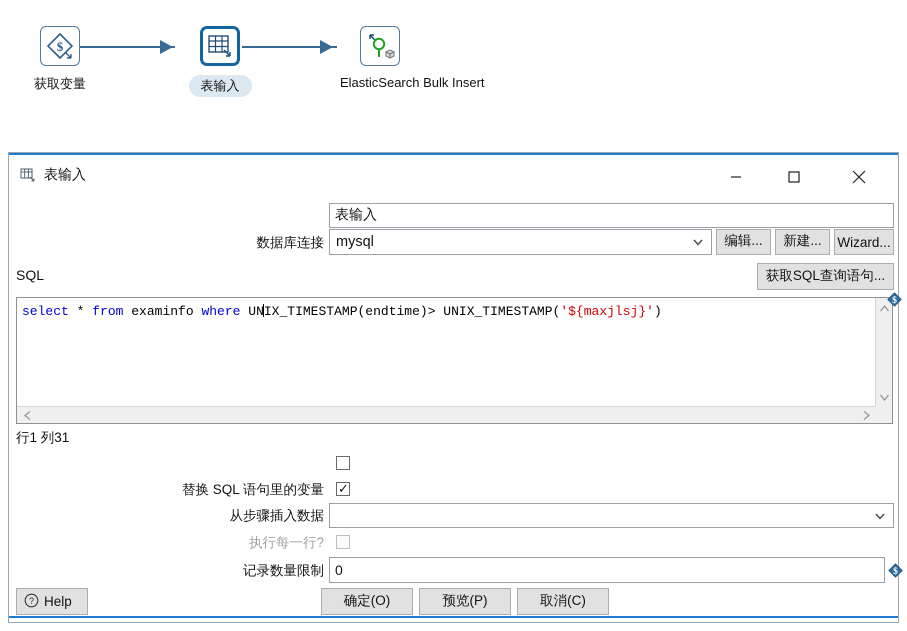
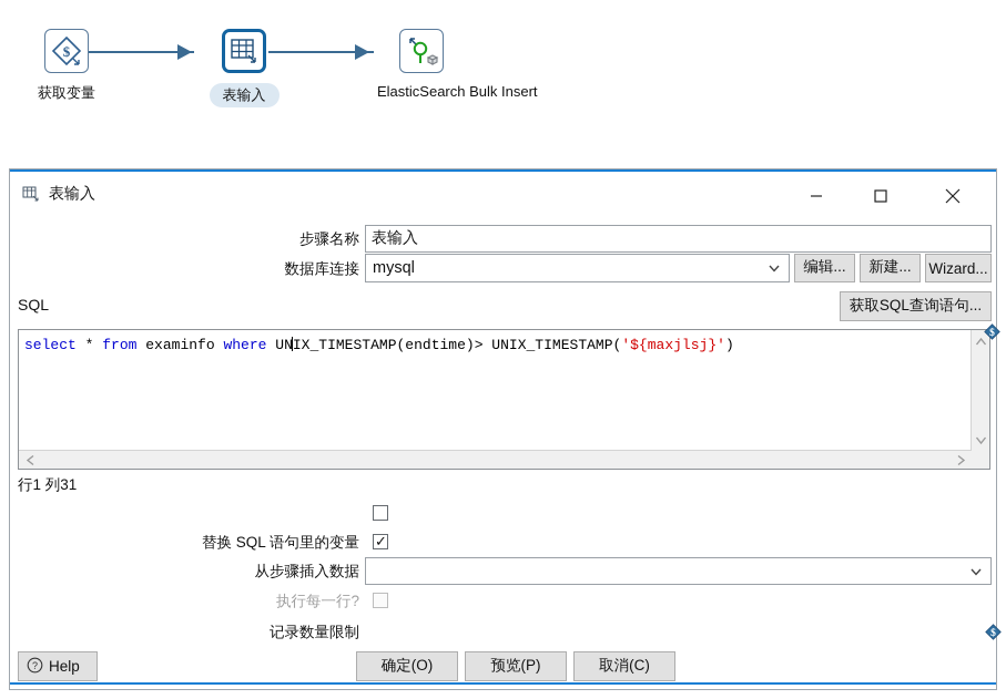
  $
  获取变量
  表输入
  ElasticSearch Bulk Insert
  表输入
+ 步骤名称
  表输入
  数据库连接
  mysql
  编辑...
  新建...
  Wizard...
  SQL
  获取SQL查询语句...
  select * from examinfo where UNIX_TIMESTAMP(endtime)> UNIX_TIMESTAMP('${maxjlsj}')
  $
  行1 列31
  替换 SQL 语句里的变量
  ✓
  从步骤插入数据
  执行每一行?
  记录数量限制
- 0
  $
  ?
  Help
  确定(O)
  预览(P)
  取消(C)
